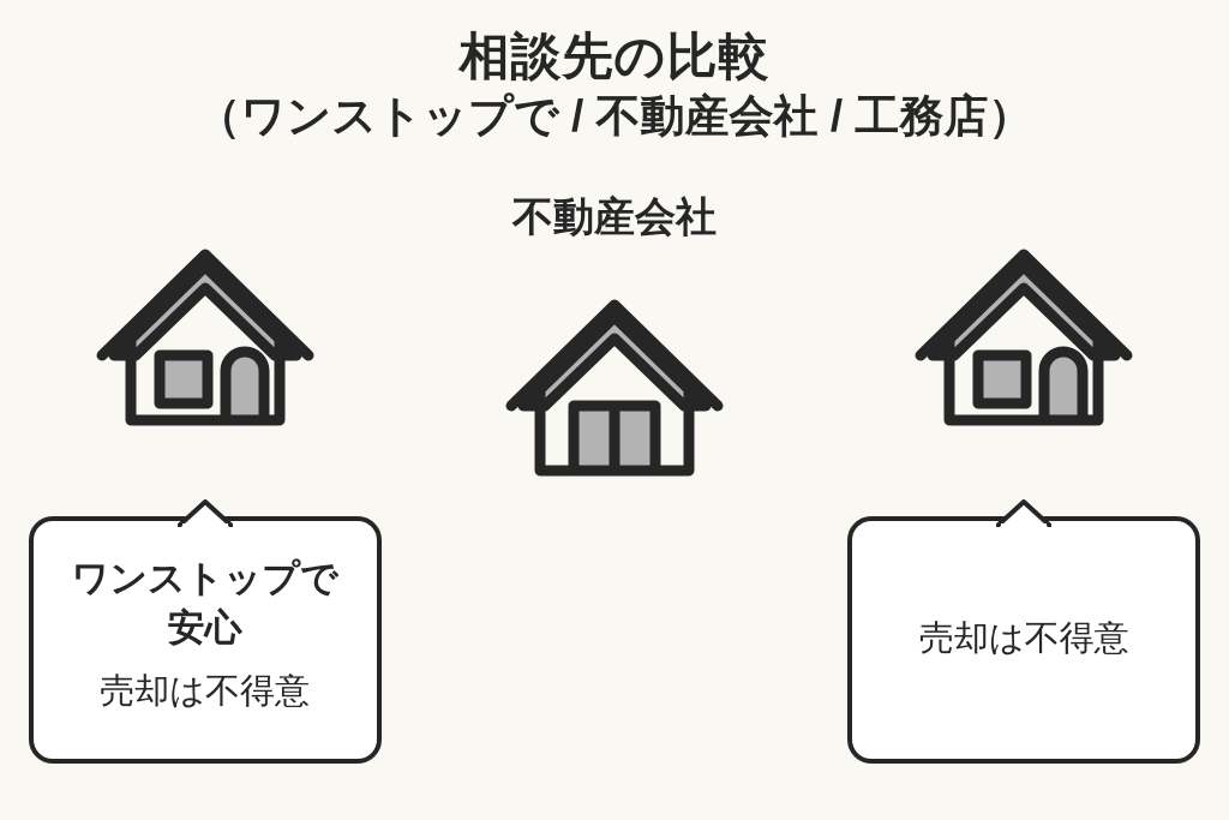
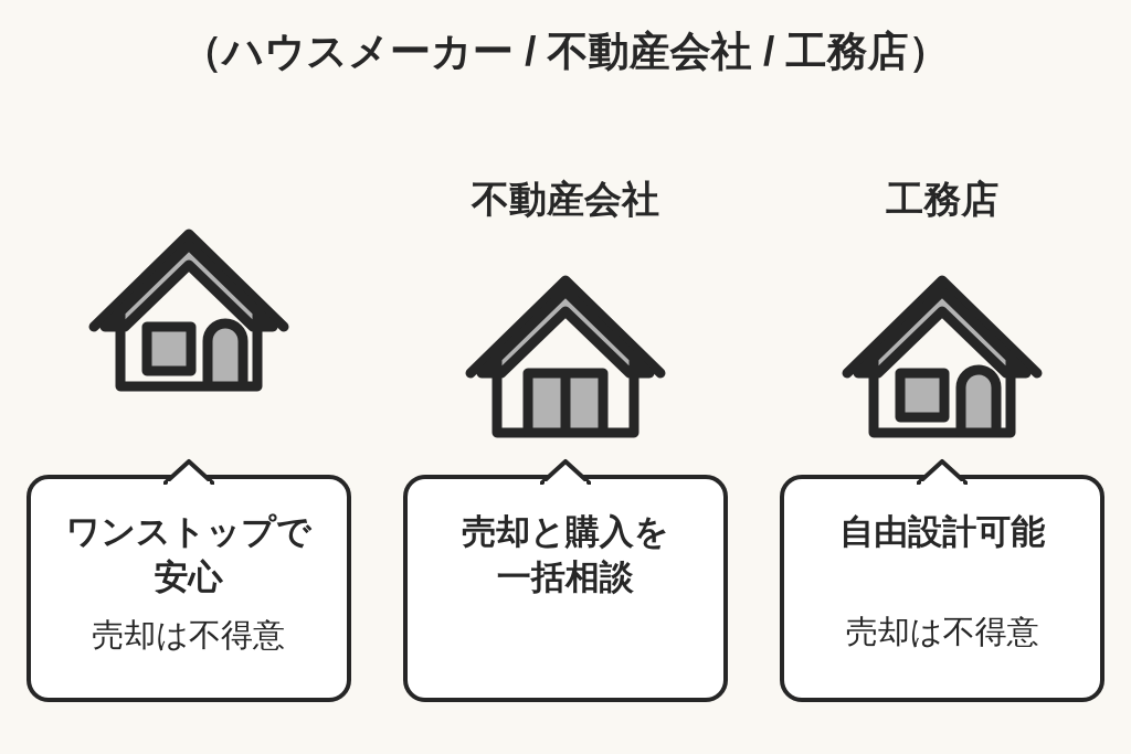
- 相談先の比較
- （ワンストップで / 不動産会社 / 工務店）
+ （ハウスメーカー / 不動産会社 / 工務店）
  ワンストップで
  安心
  売却は不得意
  不動産会社
+ 売却と購入を
+ 一括相談
+ 工務店
+ 自由設計可能
  売却は不得意
